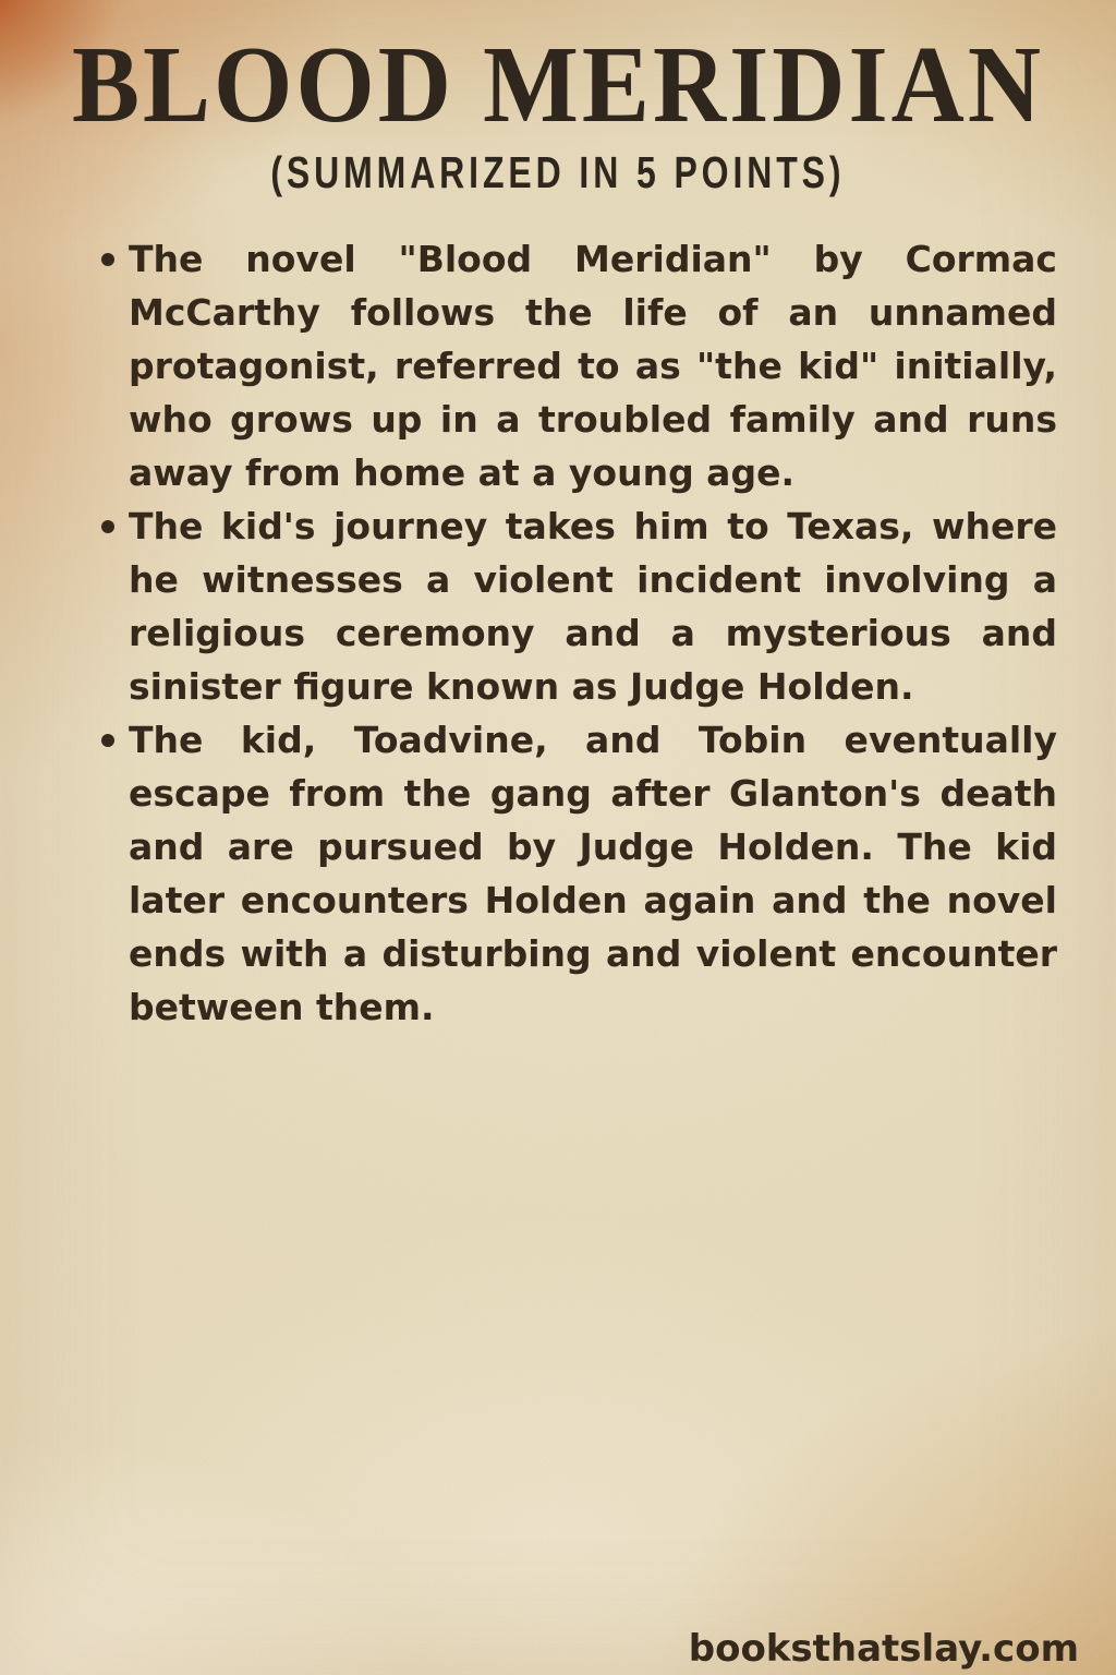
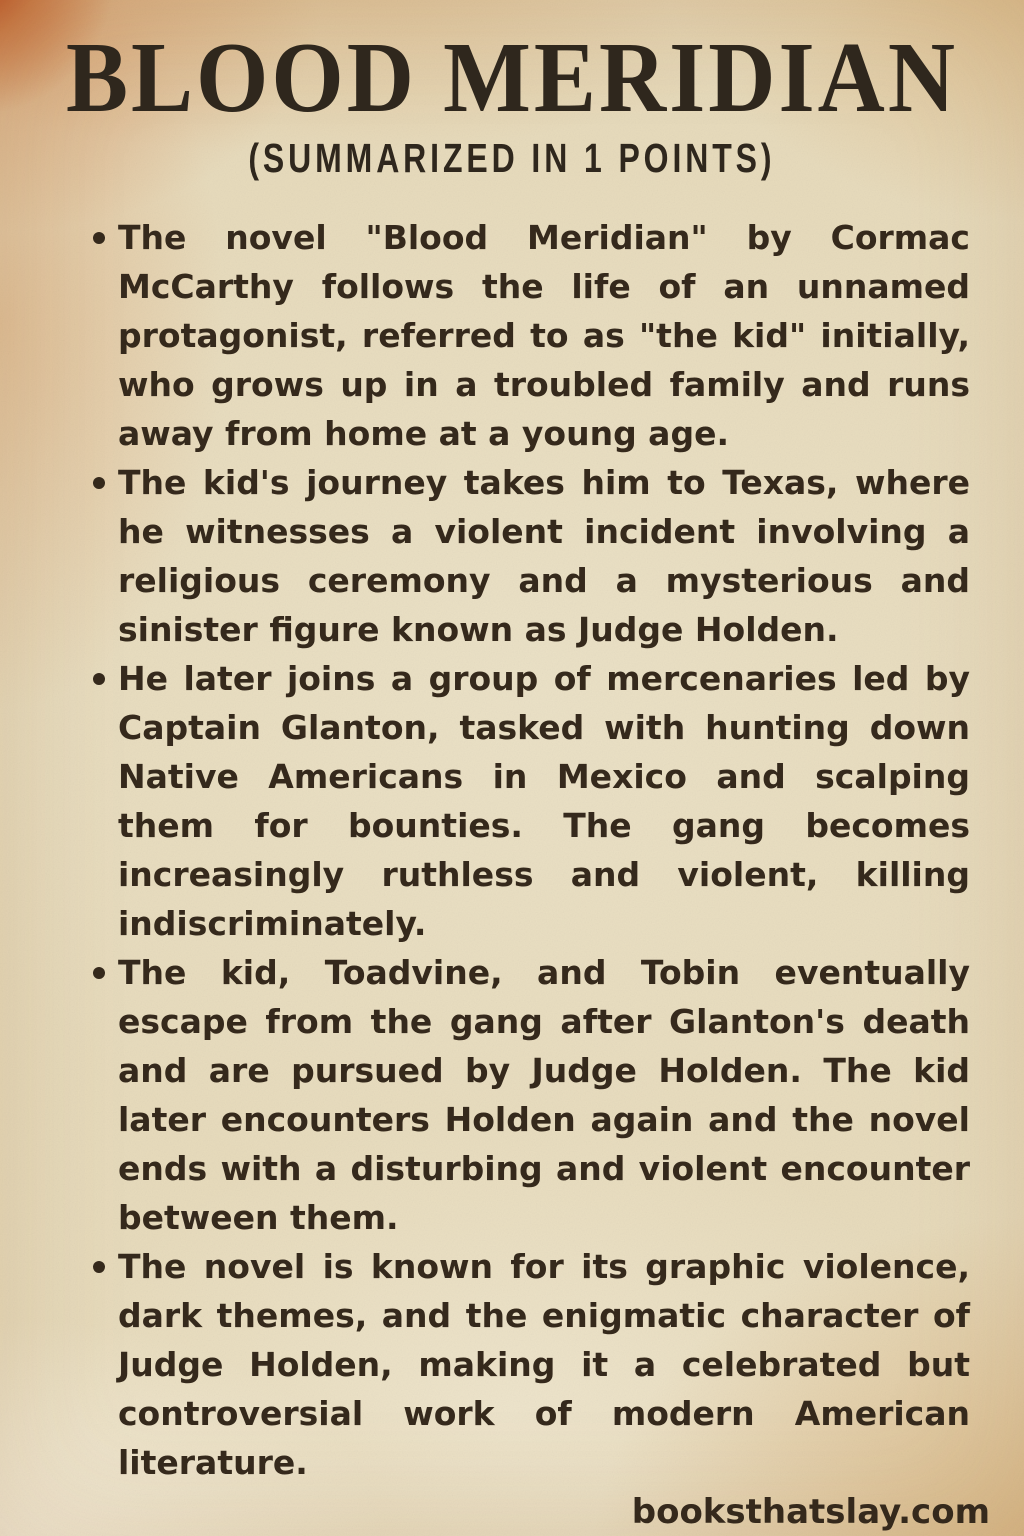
  BLOOD MERIDIAN
- (SUMMARIZED IN 5 POINTS)
+ (SUMMARIZED IN 1 POINTS)
  The novel "Blood Meridian" by Cormac McCarthy follows the life of an unnamed protagonist, referred to as "the kid" initially, who grows up in a troubled family and runs away from home at a young age.
  The kid's journey takes him to Texas, where he witnesses a violent incident involving a religious ceremony and a mysterious and sinister figure known as Judge Holden.
+ He later joins a group of mercenaries led by Captain Glanton, tasked with hunting down Native Americans in Mexico and scalping them for bounties. The gang becomes increasingly ruthless and violent, killing indiscriminately.
  The kid, Toadvine, and Tobin eventually escape from the gang after Glanton's death and are pursued by Judge Holden. The kid later encounters Holden again and the novel ends with a disturbing and violent encounter between them.
+ The novel is known for its graphic violence, dark themes, and the enigmatic character of Judge Holden, making it a celebrated but controversial work of modern American literature.
  booksthatslay.com
